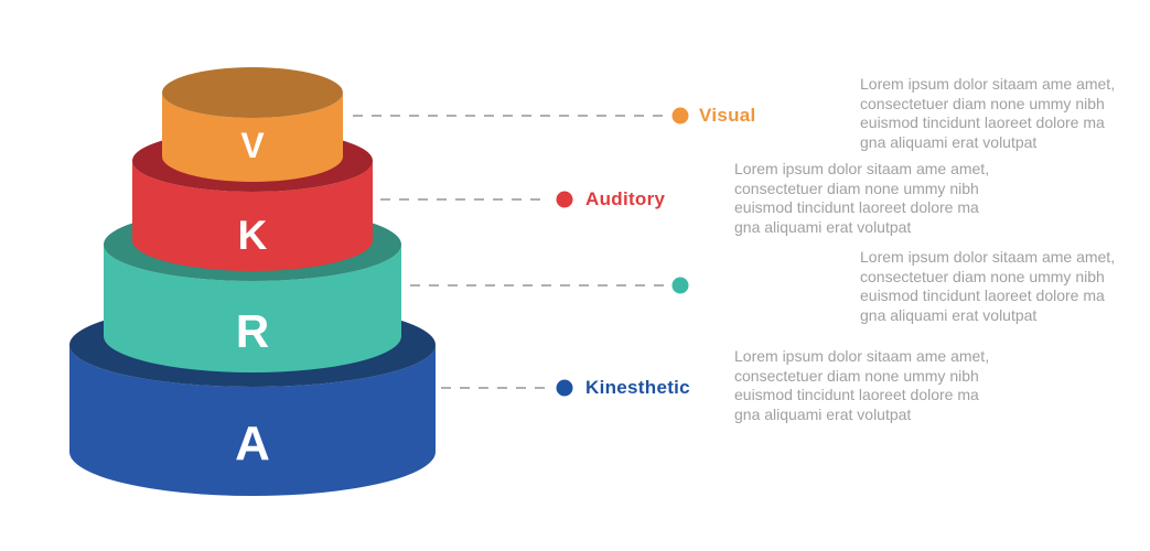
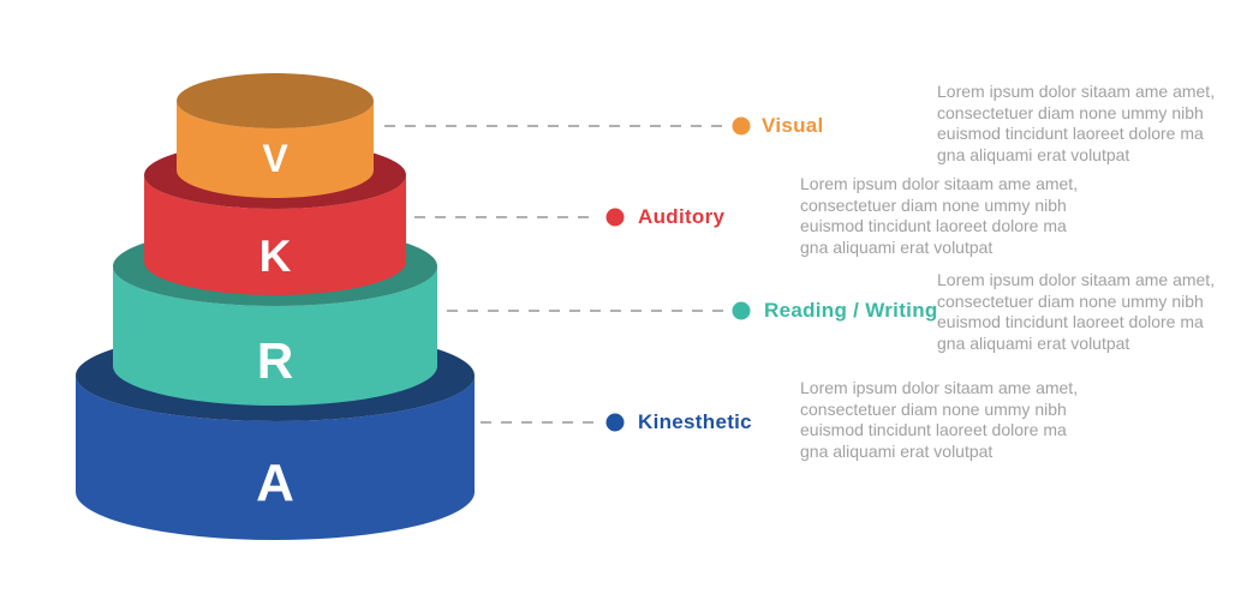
  V
  K
  R
  A
  Visual
  Auditory
+ Reading / Writing
  Kinesthetic
  Lorem ipsum dolor sitaam ame amet,
  consectetuer diam none ummy nibh
  euismod tincidunt laoreet dolore ma
  gna aliquami erat volutpat
  Lorem ipsum dolor sitaam ame amet,
  consectetuer diam none ummy nibh
  euismod tincidunt laoreet dolore ma
  gna aliquami erat volutpat
  Lorem ipsum dolor sitaam ame amet,
  consectetuer diam none ummy nibh
  euismod tincidunt laoreet dolore ma
  gna aliquami erat volutpat
  Lorem ipsum dolor sitaam ame amet,
  consectetuer diam none ummy nibh
  euismod tincidunt laoreet dolore ma
  gna aliquami erat volutpat
